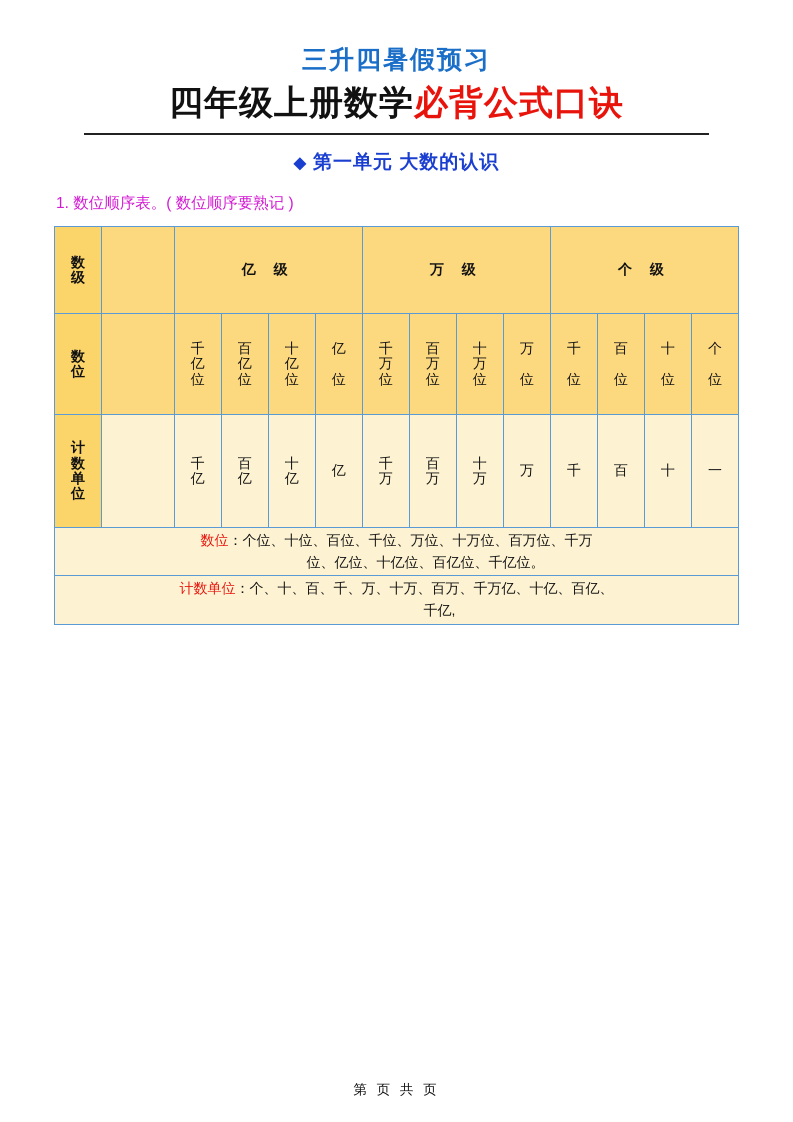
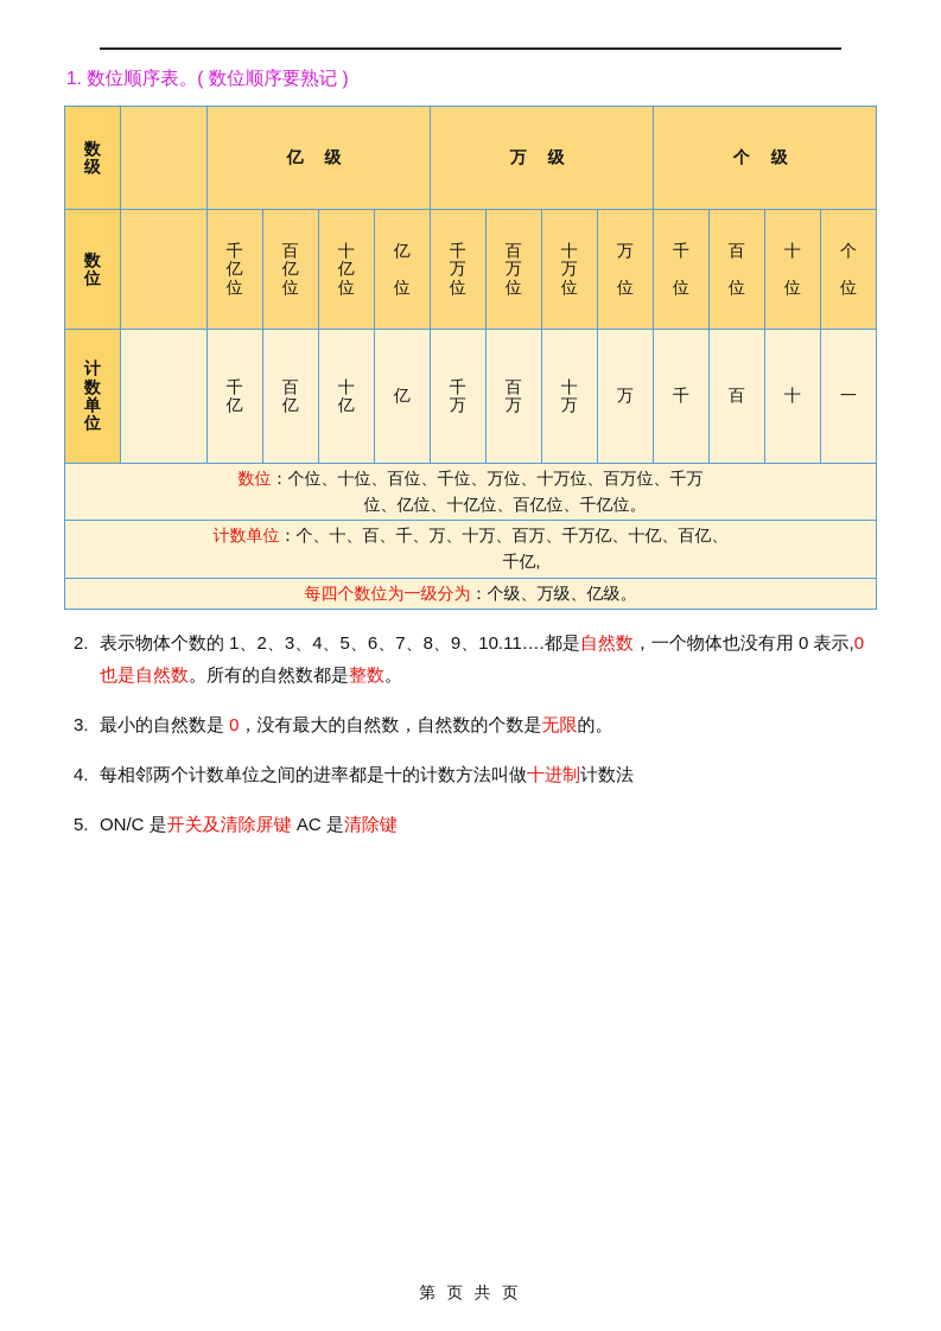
- 三升四暑假预习
- 四年级上册数学必背公式口诀
- ◆ 第一单元 大数的认识
  1. 数位顺序表。( 数位顺序要熟记 )
  数级		亿 级	万 级	个 级
  数位		千亿位	百亿位	十亿位	亿位	千万位	百万位	十万位	万位	千位	百位	十位	个位
  计数单位		千亿	百亿	十亿	亿	千万	百万	十万	万	千	百	十	一
  数位：个位、十位、百位、千位、万位、十万位、百万位、千万 位、亿位、十亿位、百亿位、千亿位。
  计数单位：个、十、百、千、万、十万、百万、千万亿、十亿、百亿、 千亿,
+ 每四个数位为一级分为：个级、万级、亿级。
+ 2.
+ 表示物体个数的 1、2、3、4、5、6、7、8、9、10.11….都是自然数，一个物体也没有用 0 表示,0 也是自然数。所有的自然数都是整数。
+ 3.
+ 最小的自然数是 0，没有最大的自然数，自然数的个数是无限的。
+ 4.
+ 每相邻两个计数单位之间的进率都是十的计数方法叫做十进制计数法
+ 5.
+ ON/C 是开关及清除屏键 AC 是清除键
  第 页 共 页
